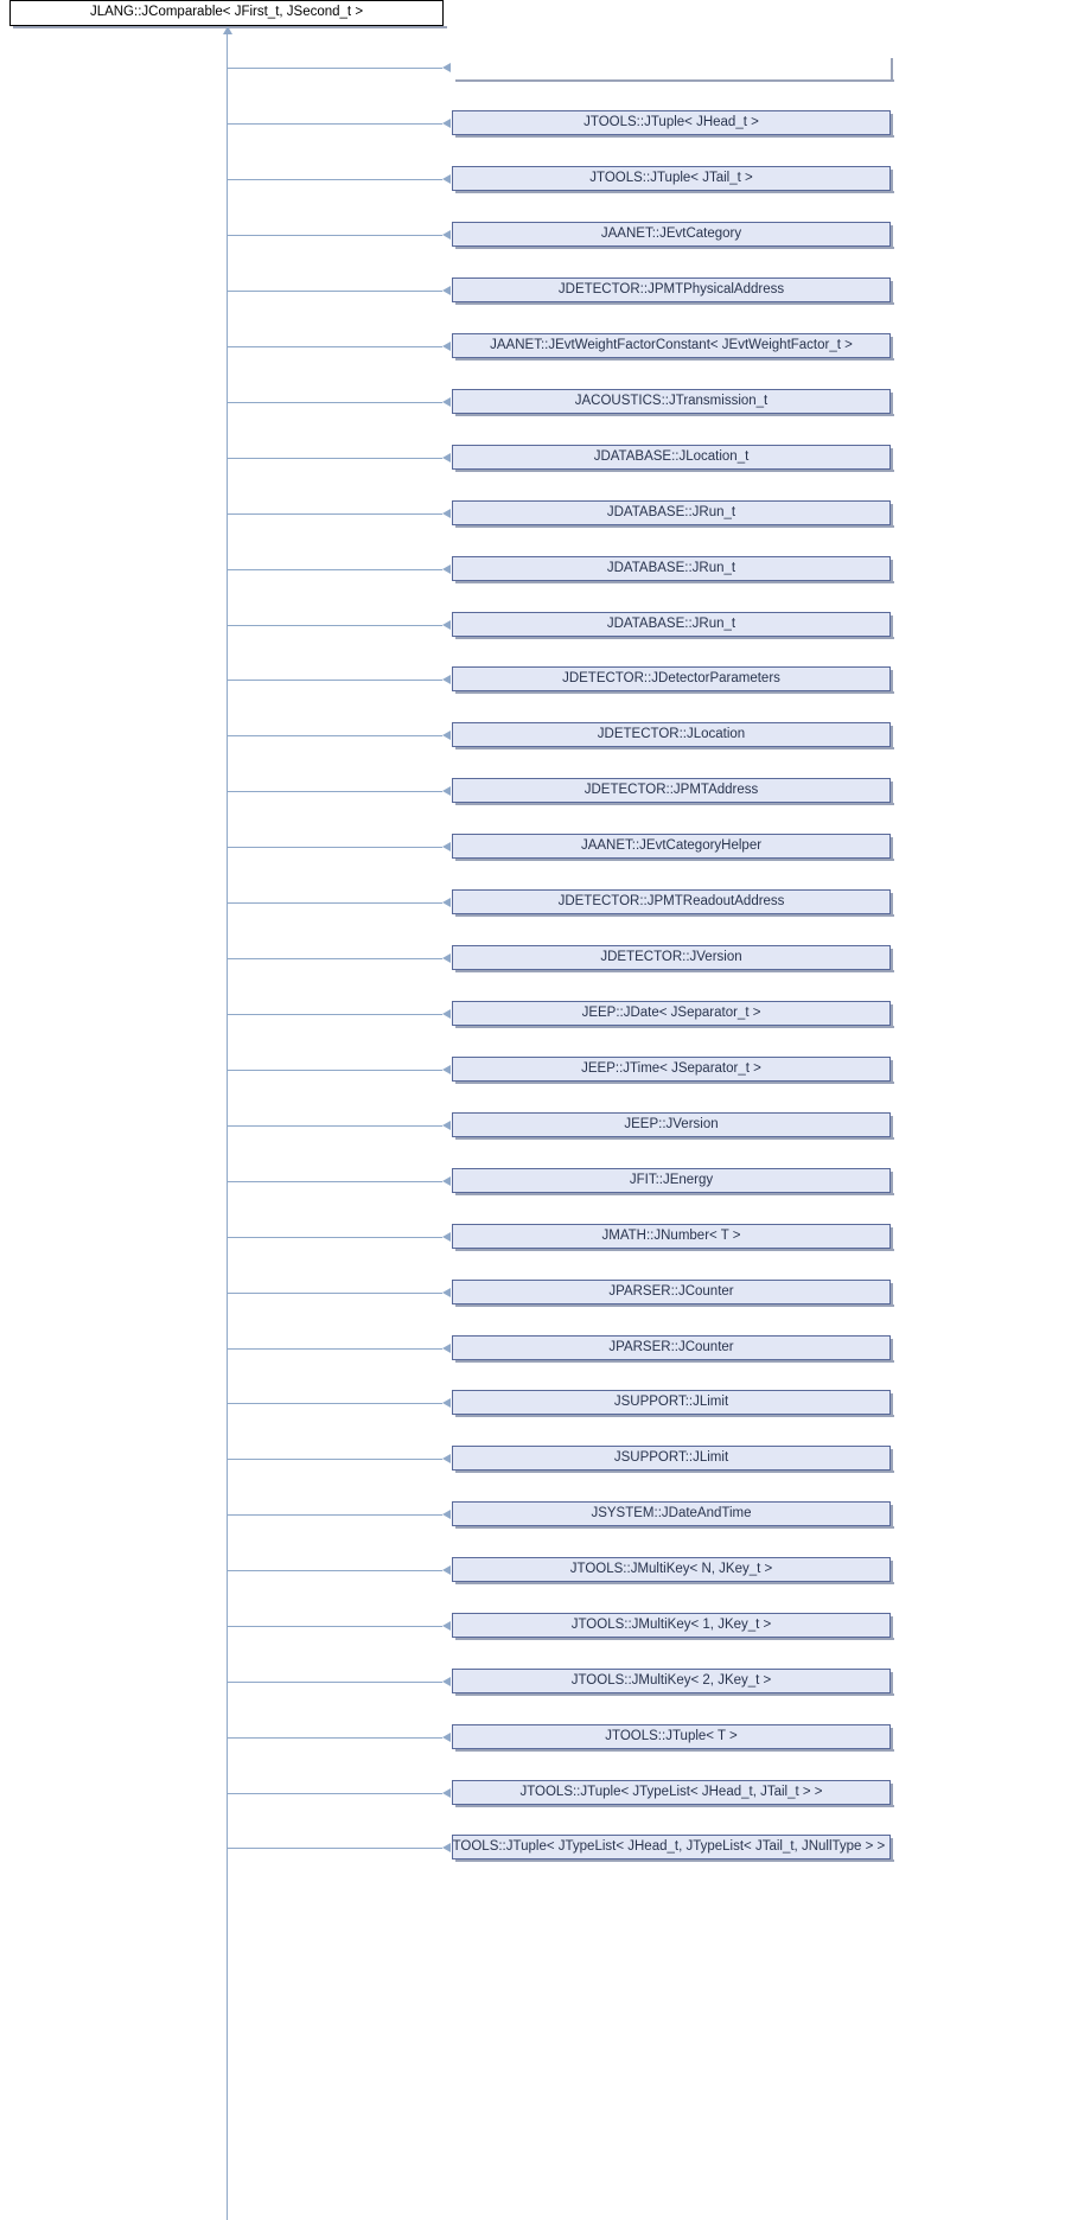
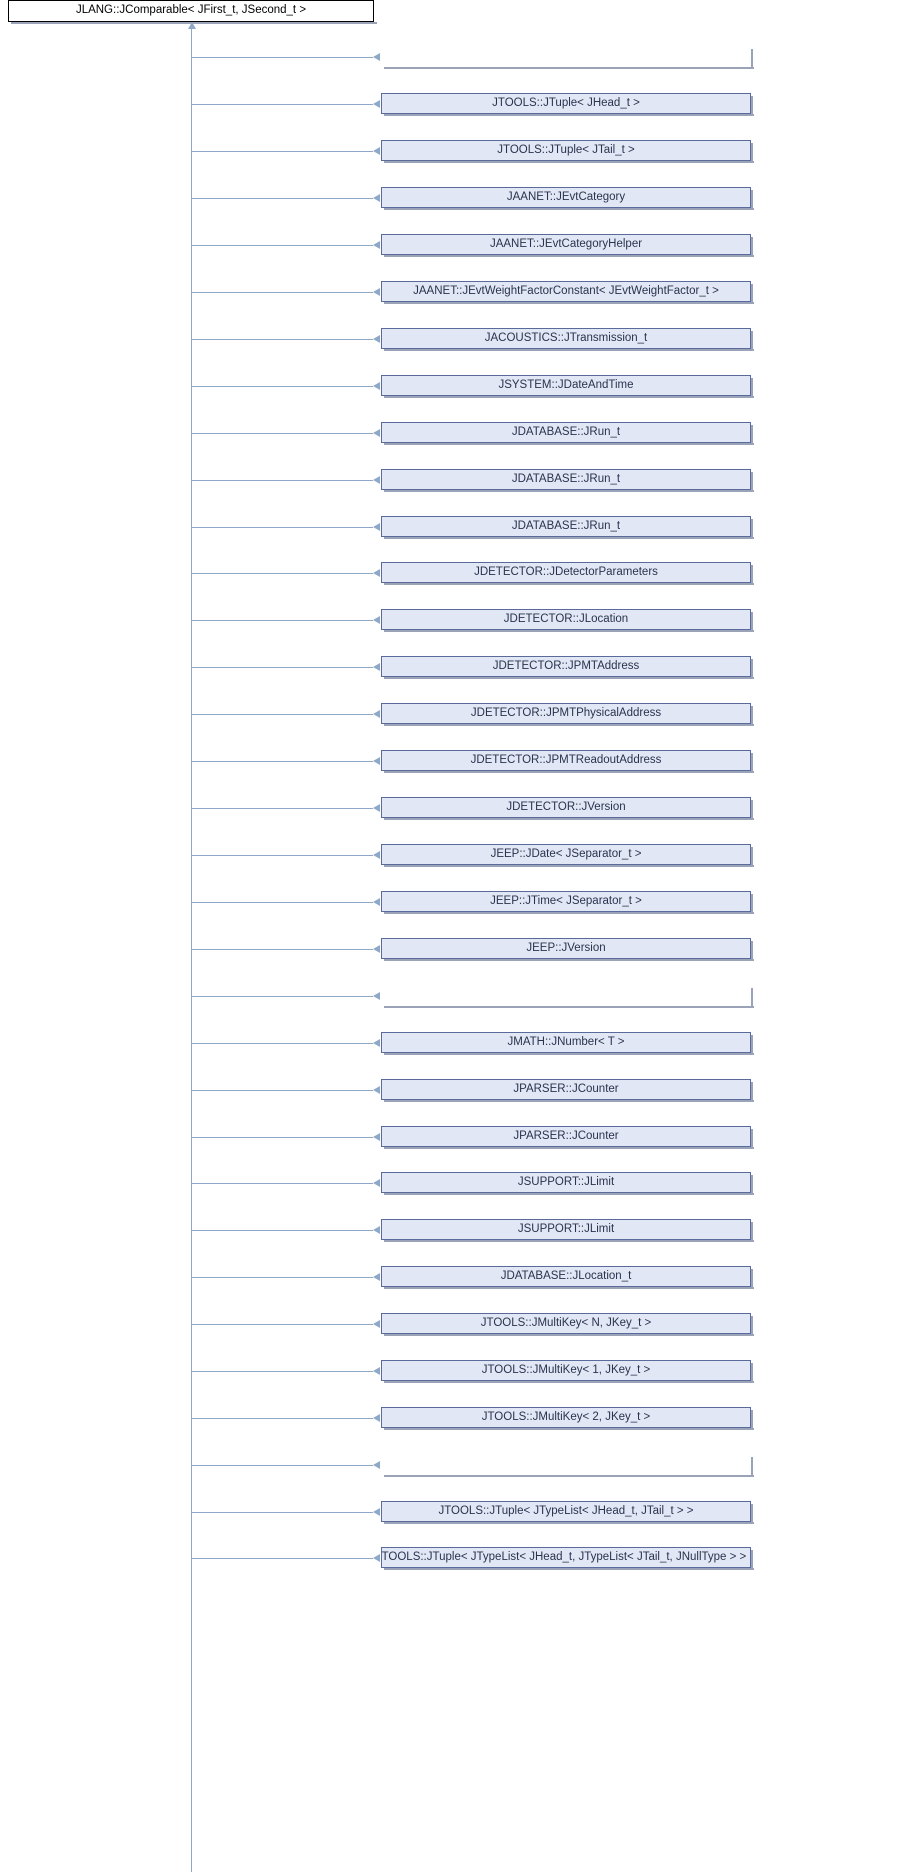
  JLANG::JComparable< JFirst_t, JSecond_t >
  JTOOLS::JTuple< JHead_t >
  JTOOLS::JTuple< JTail_t >
  JAANET::JEvtCategory
- JDETECTOR::JPMTPhysicalAddress
+ JAANET::JEvtCategoryHelper
  JAANET::JEvtWeightFactorConstant< JEvtWeightFactor_t >
  JACOUSTICS::JTransmission_t
- JDATABASE::JLocation_t
+ JSYSTEM::JDateAndTime
  JDATABASE::JRun_t
  JDATABASE::JRun_t
  JDATABASE::JRun_t
  JDETECTOR::JDetectorParameters
  JDETECTOR::JLocation
  JDETECTOR::JPMTAddress
- JAANET::JEvtCategoryHelper
+ JDETECTOR::JPMTPhysicalAddress
  JDETECTOR::JPMTReadoutAddress
  JDETECTOR::JVersion
  JEEP::JDate< JSeparator_t >
  JEEP::JTime< JSeparator_t >
  JEEP::JVersion
- JFIT::JEnergy
  JMATH::JNumber< T >
  JPARSER::JCounter
  JPARSER::JCounter
  JSUPPORT::JLimit
  JSUPPORT::JLimit
- JSYSTEM::JDateAndTime
+ JDATABASE::JLocation_t
  JTOOLS::JMultiKey< N, JKey_t >
  JTOOLS::JMultiKey< 1, JKey_t >
  JTOOLS::JMultiKey< 2, JKey_t >
- JTOOLS::JTuple< T >
  JTOOLS::JTuple< JTypeList< JHead_t, JTail_t > >
  TOOLS::JTuple< JTypeList< JHead_t, JTypeList< JTail_t, JNullType > >
